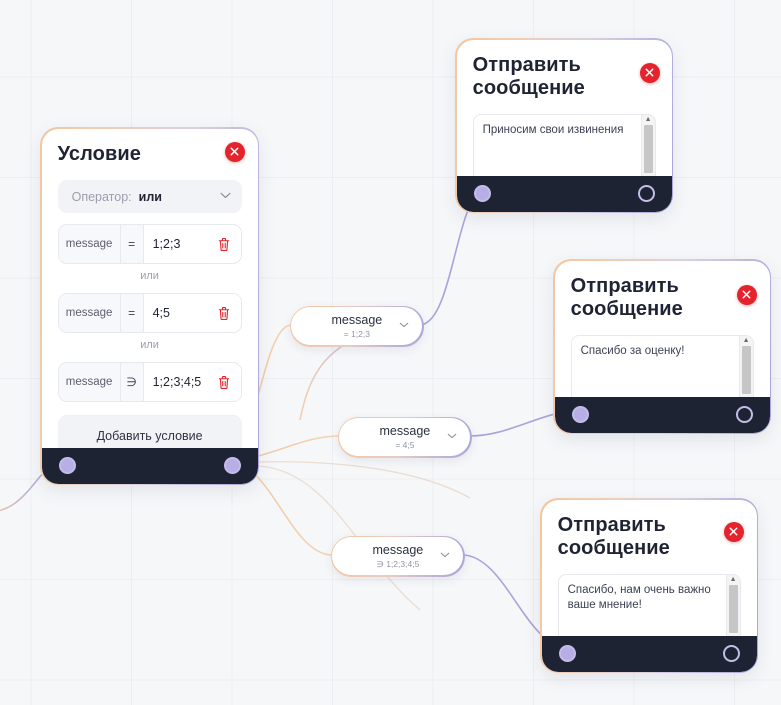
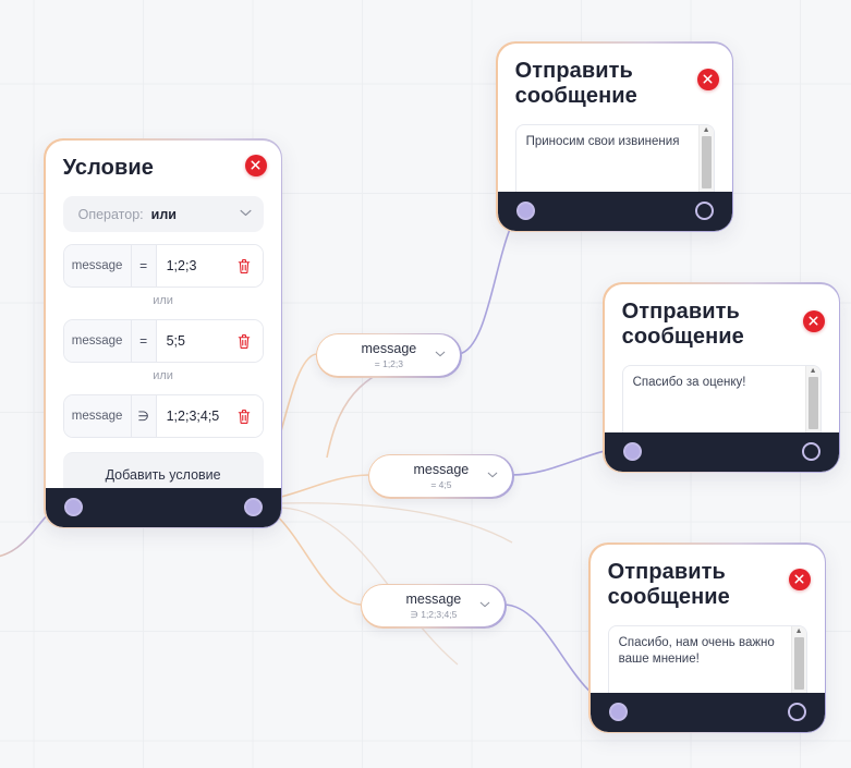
  Условие
  Оператор:
  или
  message
  =
  1;2;3
  или
  message
  =
- 4;5
+ 5;5
  или
  message
  ∋
  1;2;3;4;5
  Добавить условие
  Отправить
  сообщение
  Приносим свои извинения
  Отправить
  сообщение
  Спасибо за оценку!
  Отправить
  сообщение
  Спасибо, нам очень важно
  ваше мнение!
  message
  = 1;2;3
  message
  = 4;5
  message
  ∋ 1;2;3;4;5
